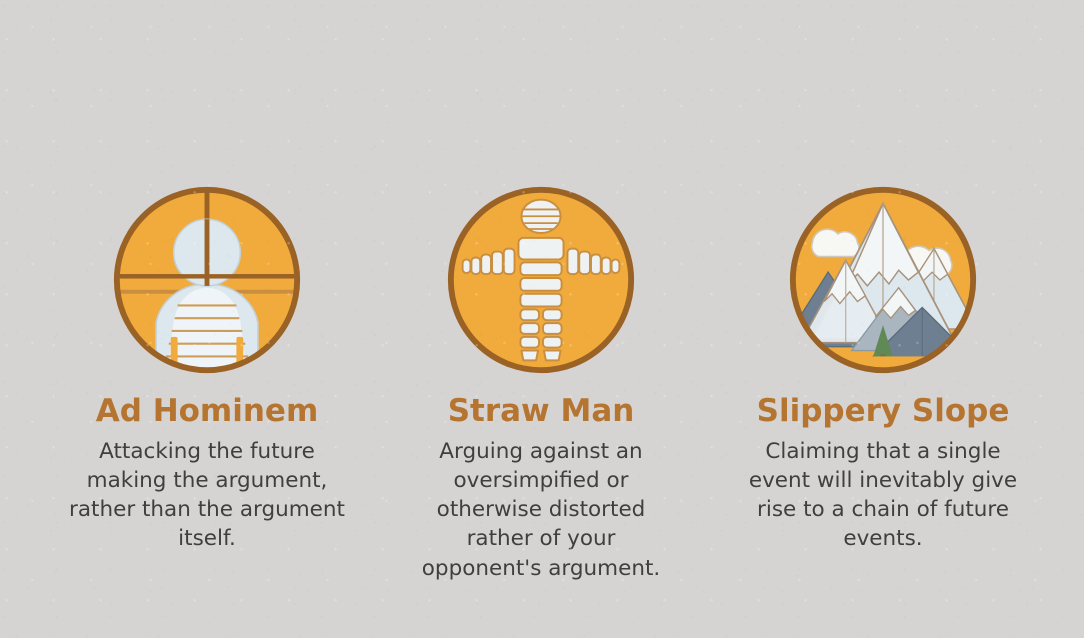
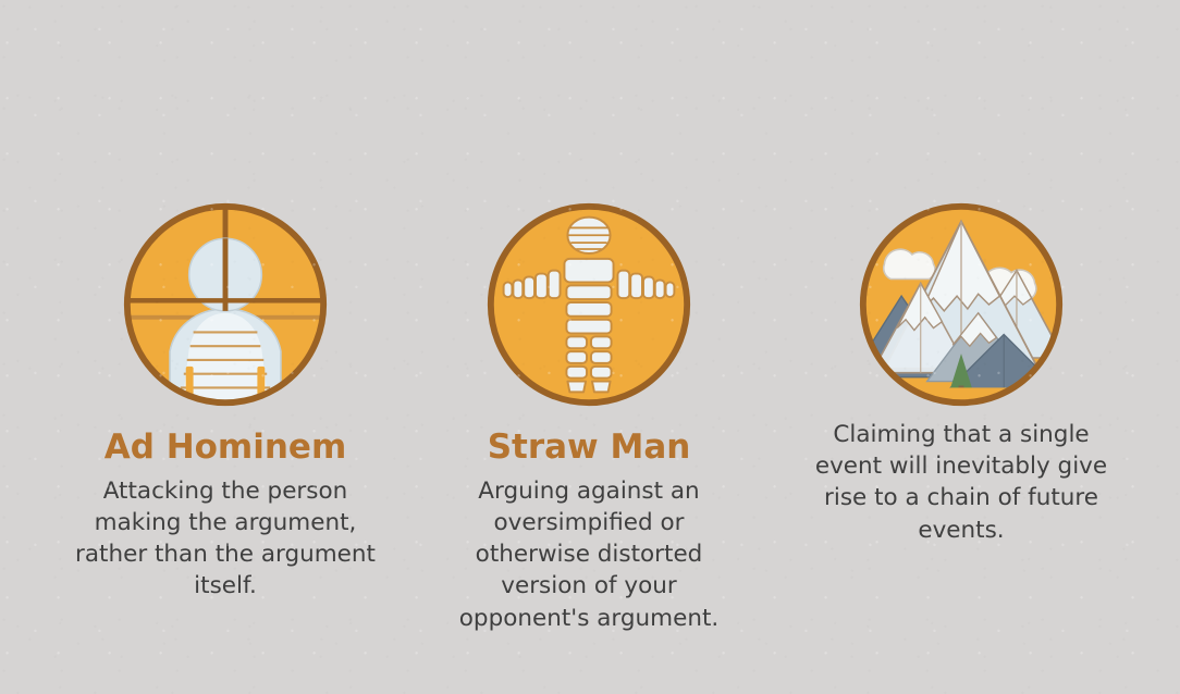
  Ad Hominem
- Attacking the future making the argument, rather than the argument itself.
+ Attacking the person making the argument, rather than the argument itself.
  Straw Man
- Arguing against an oversimpified or otherwise distorted rather of your opponent's argument.
+ Arguing against an oversimpified or otherwise distorted version of your opponent's argument.
- Slippery Slope
  Claiming that a single event will inevitably give rise to a chain of future events.
